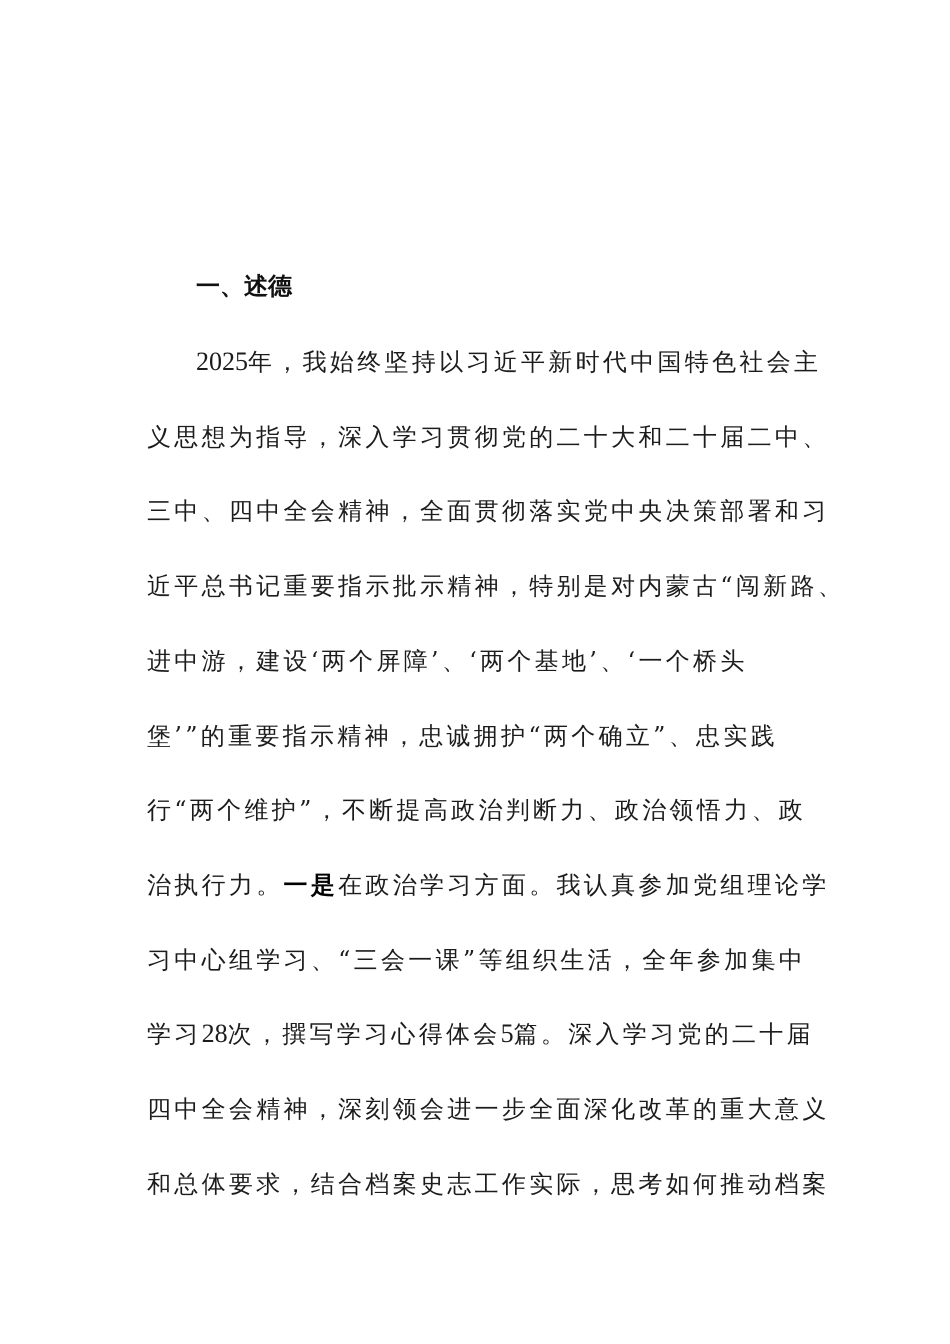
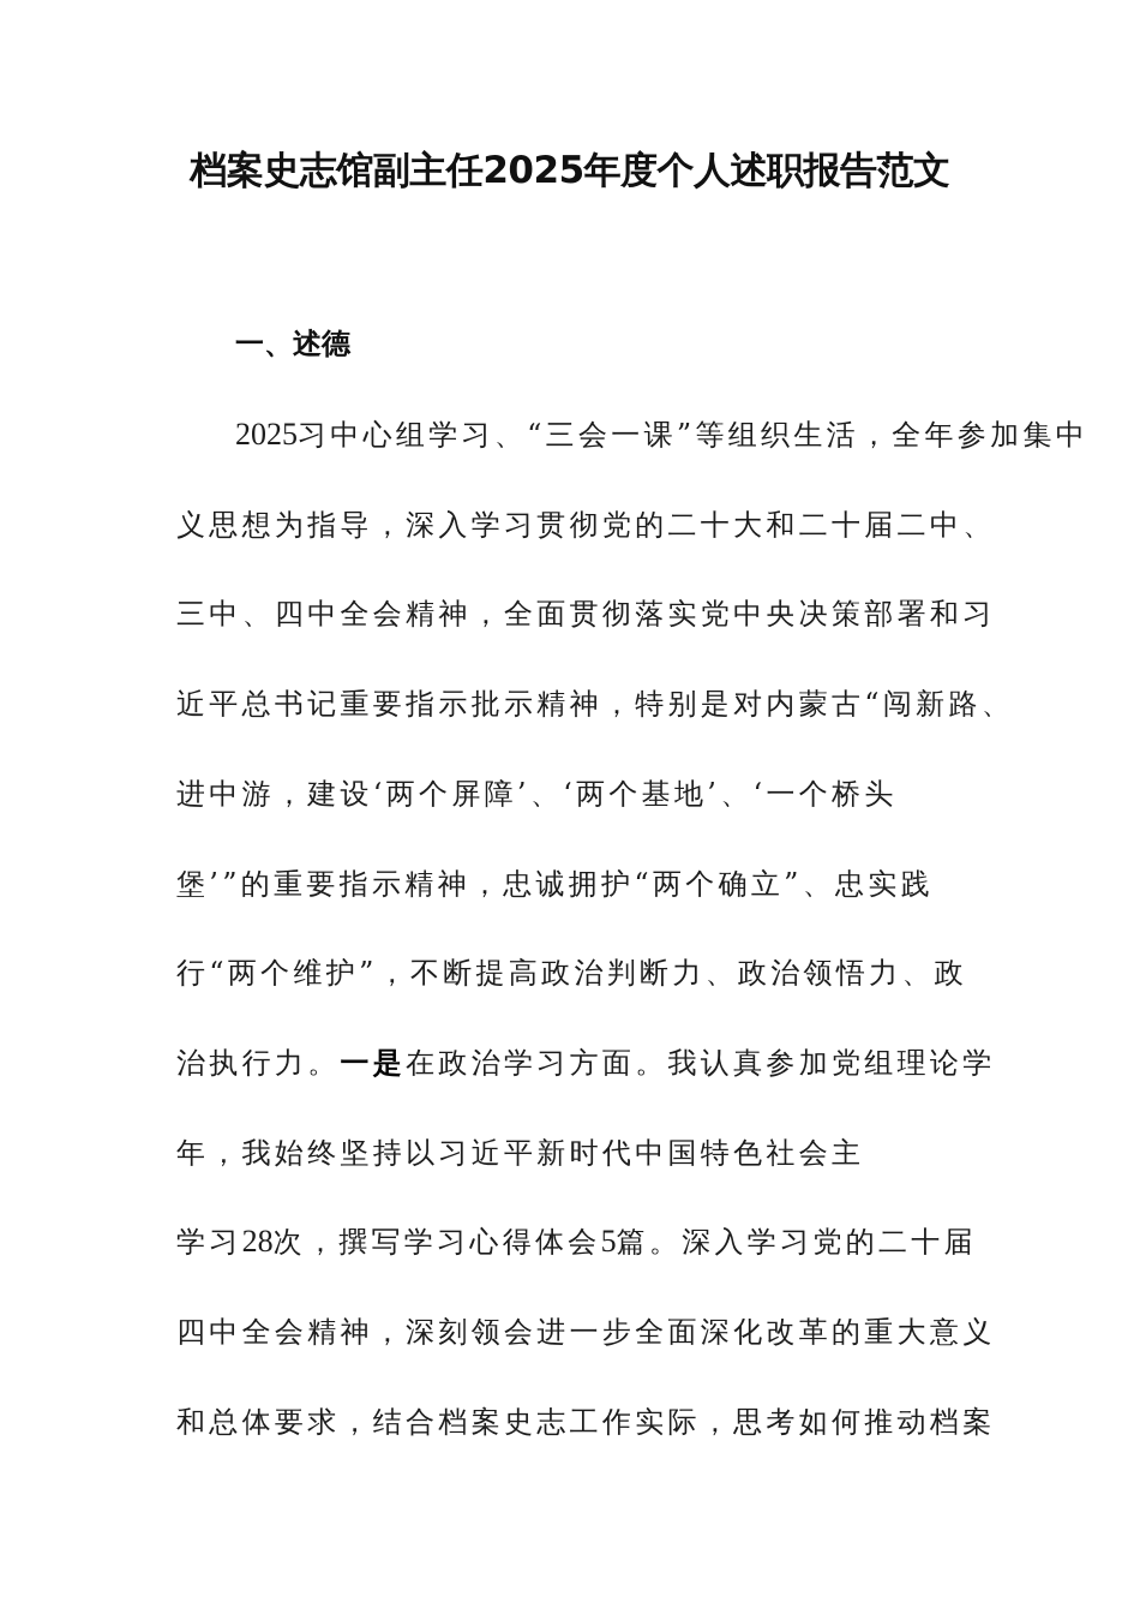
+ 档案史志馆副主任2025年度个人述职报告范文
  一、述德
- 2025年，我始终坚持以习近平新时代中国特色社会主
+ 2025习中心组学习、“三会一课”等组织生活，全年参加集中
  义思想为指导，深入学习贯彻党的二十大和二十届二中、
  三中、四中全会精神，全面贯彻落实党中央决策部署和习
  近平总书记重要指示批示精神，特别是对内蒙古“闯新路、
  进中游，建设‘两个屏障’、‘两个基地’、‘一个桥头
  堡’”的重要指示精神，忠诚拥护“两个确立”、忠实践
  行“两个维护”，不断提高政治判断力、政治领悟力、政
  治执行力。一是在政治学习方面。我认真参加党组理论学
- 习中心组学习、“三会一课”等组织生活，全年参加集中
+ 年，我始终坚持以习近平新时代中国特色社会主
  学习28次，撰写学习心得体会5篇。深入学习党的二十届
  四中全会精神，深刻领会进一步全面深化改革的重大意义
  和总体要求，结合档案史志工作实际，思考如何推动档案
